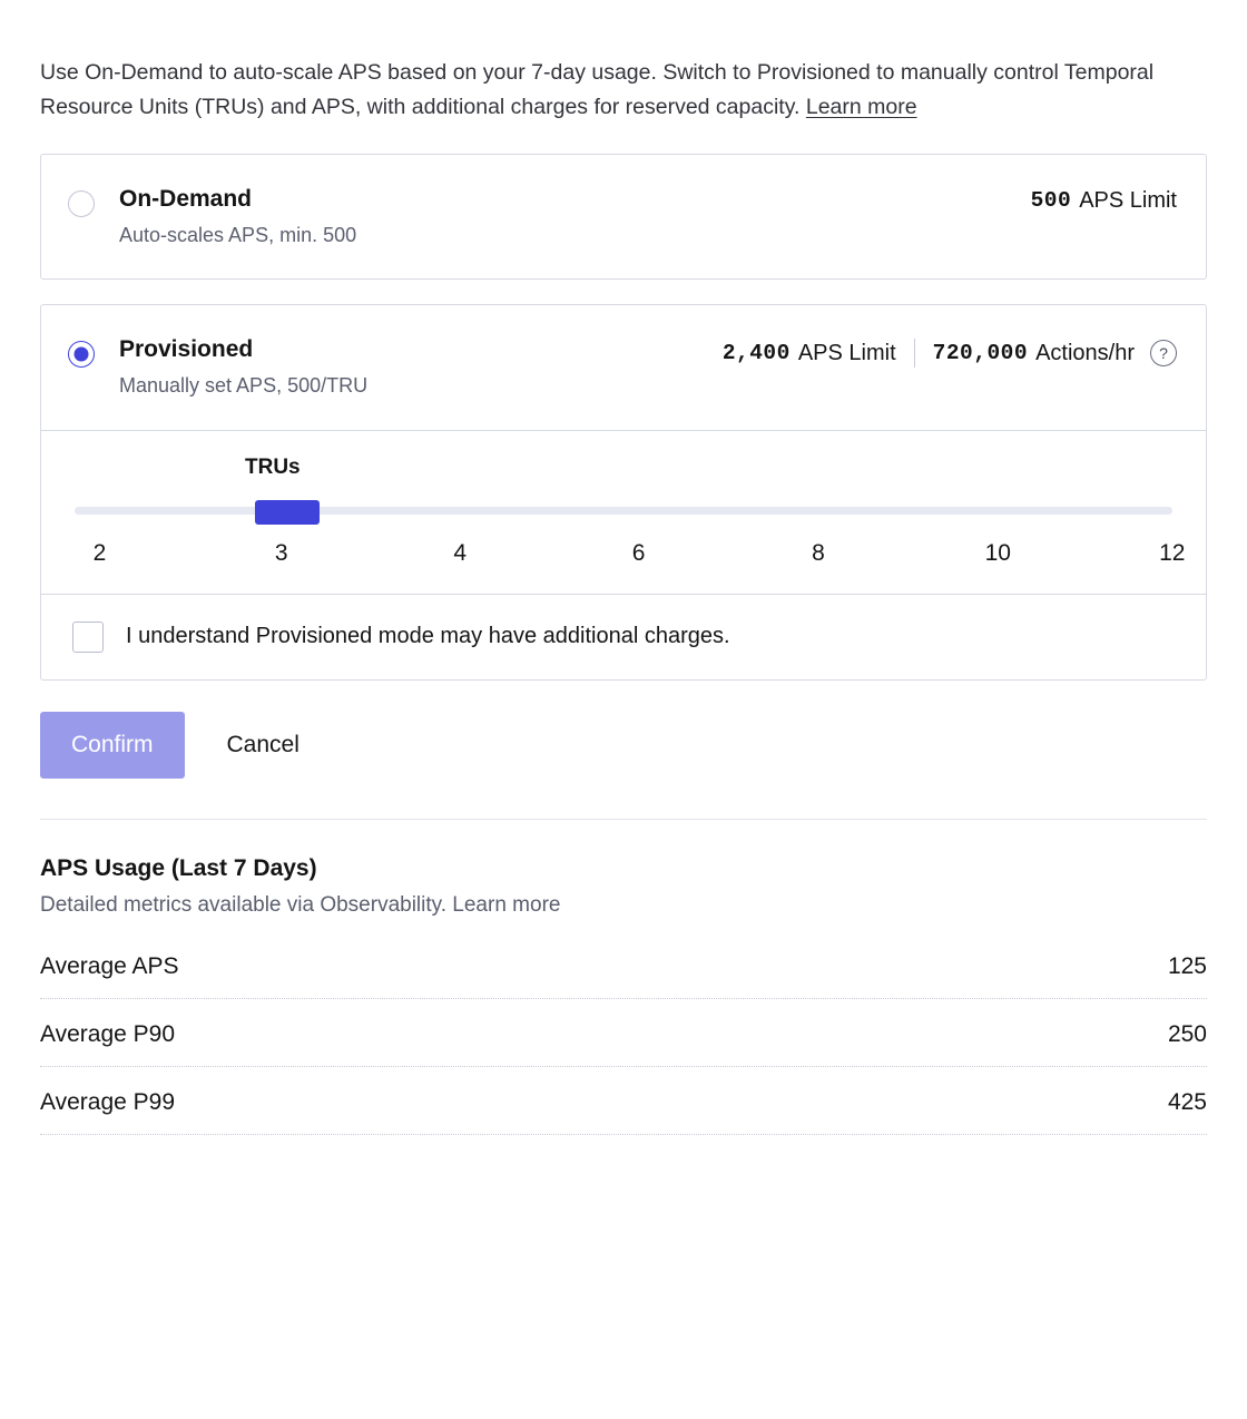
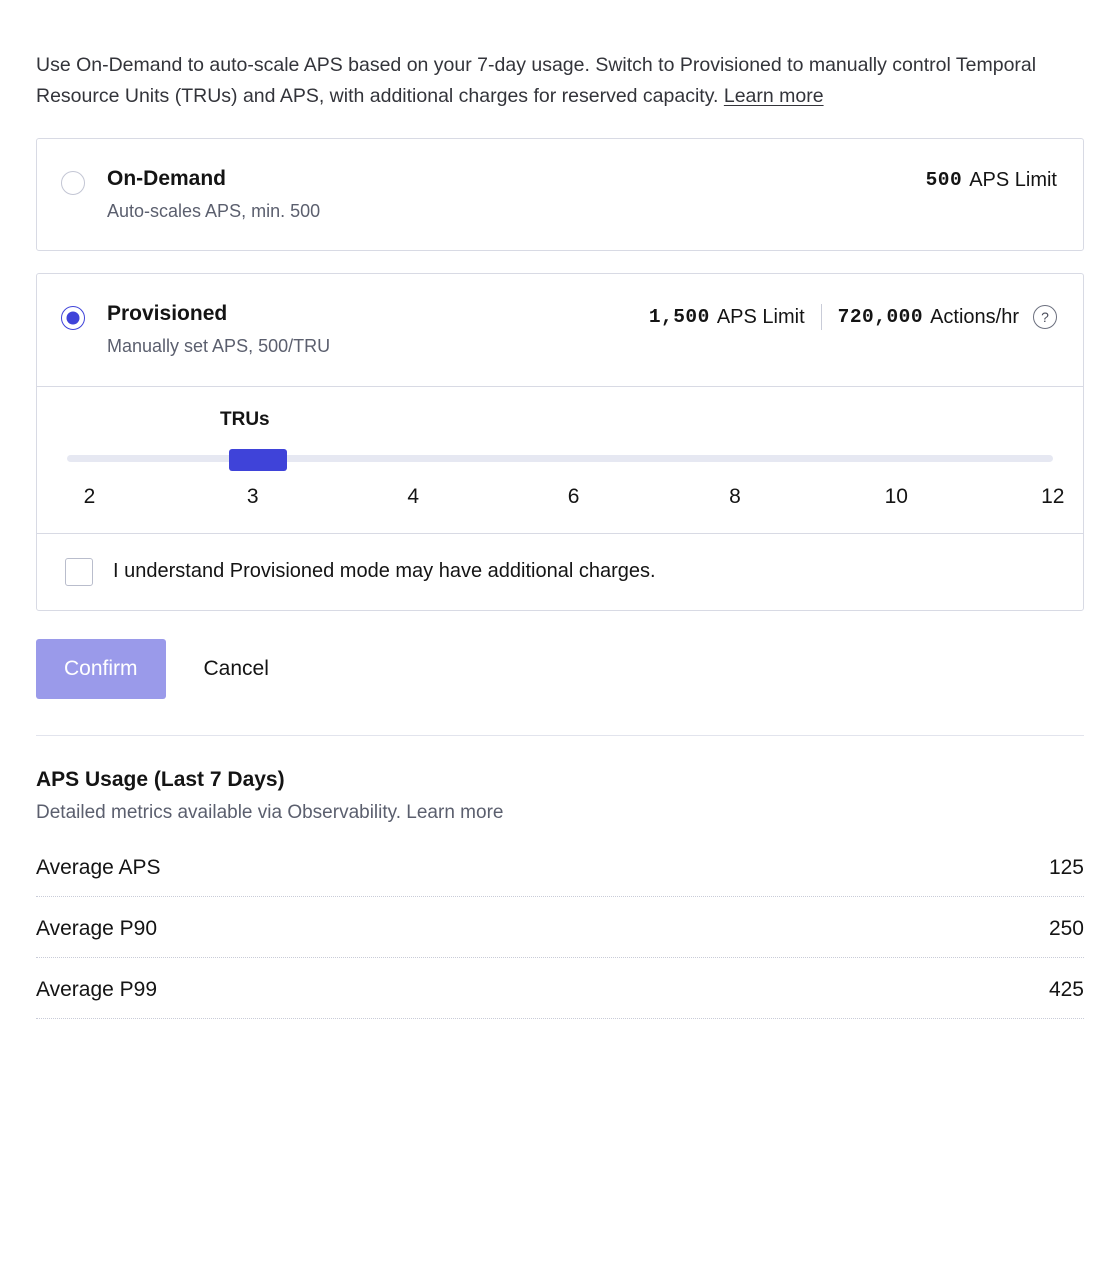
  Use On-Demand to auto-scale APS based on your 7-day usage. Switch to Provisioned to manually control Temporal Resource Units (TRUs) and APS, with additional charges for reserved capacity. Learn more
  On-Demand
  Auto-scales APS, min. 500
  500
  APS Limit
  Provisioned
  Manually set APS, 500/TRU
- 2,400
+ 1,500
  APS Limit
  720,000
  Actions/hr
  ?
  TRUs
  2
  3
  4
  6
  8
  10
  12
  I understand Provisioned mode may have additional charges.
  Confirm
  Cancel
  APS Usage (Last 7 Days)
  Detailed metrics available via Observability. Learn more
  Average APS
  125
  Average P90
  250
  Average P99
  425
